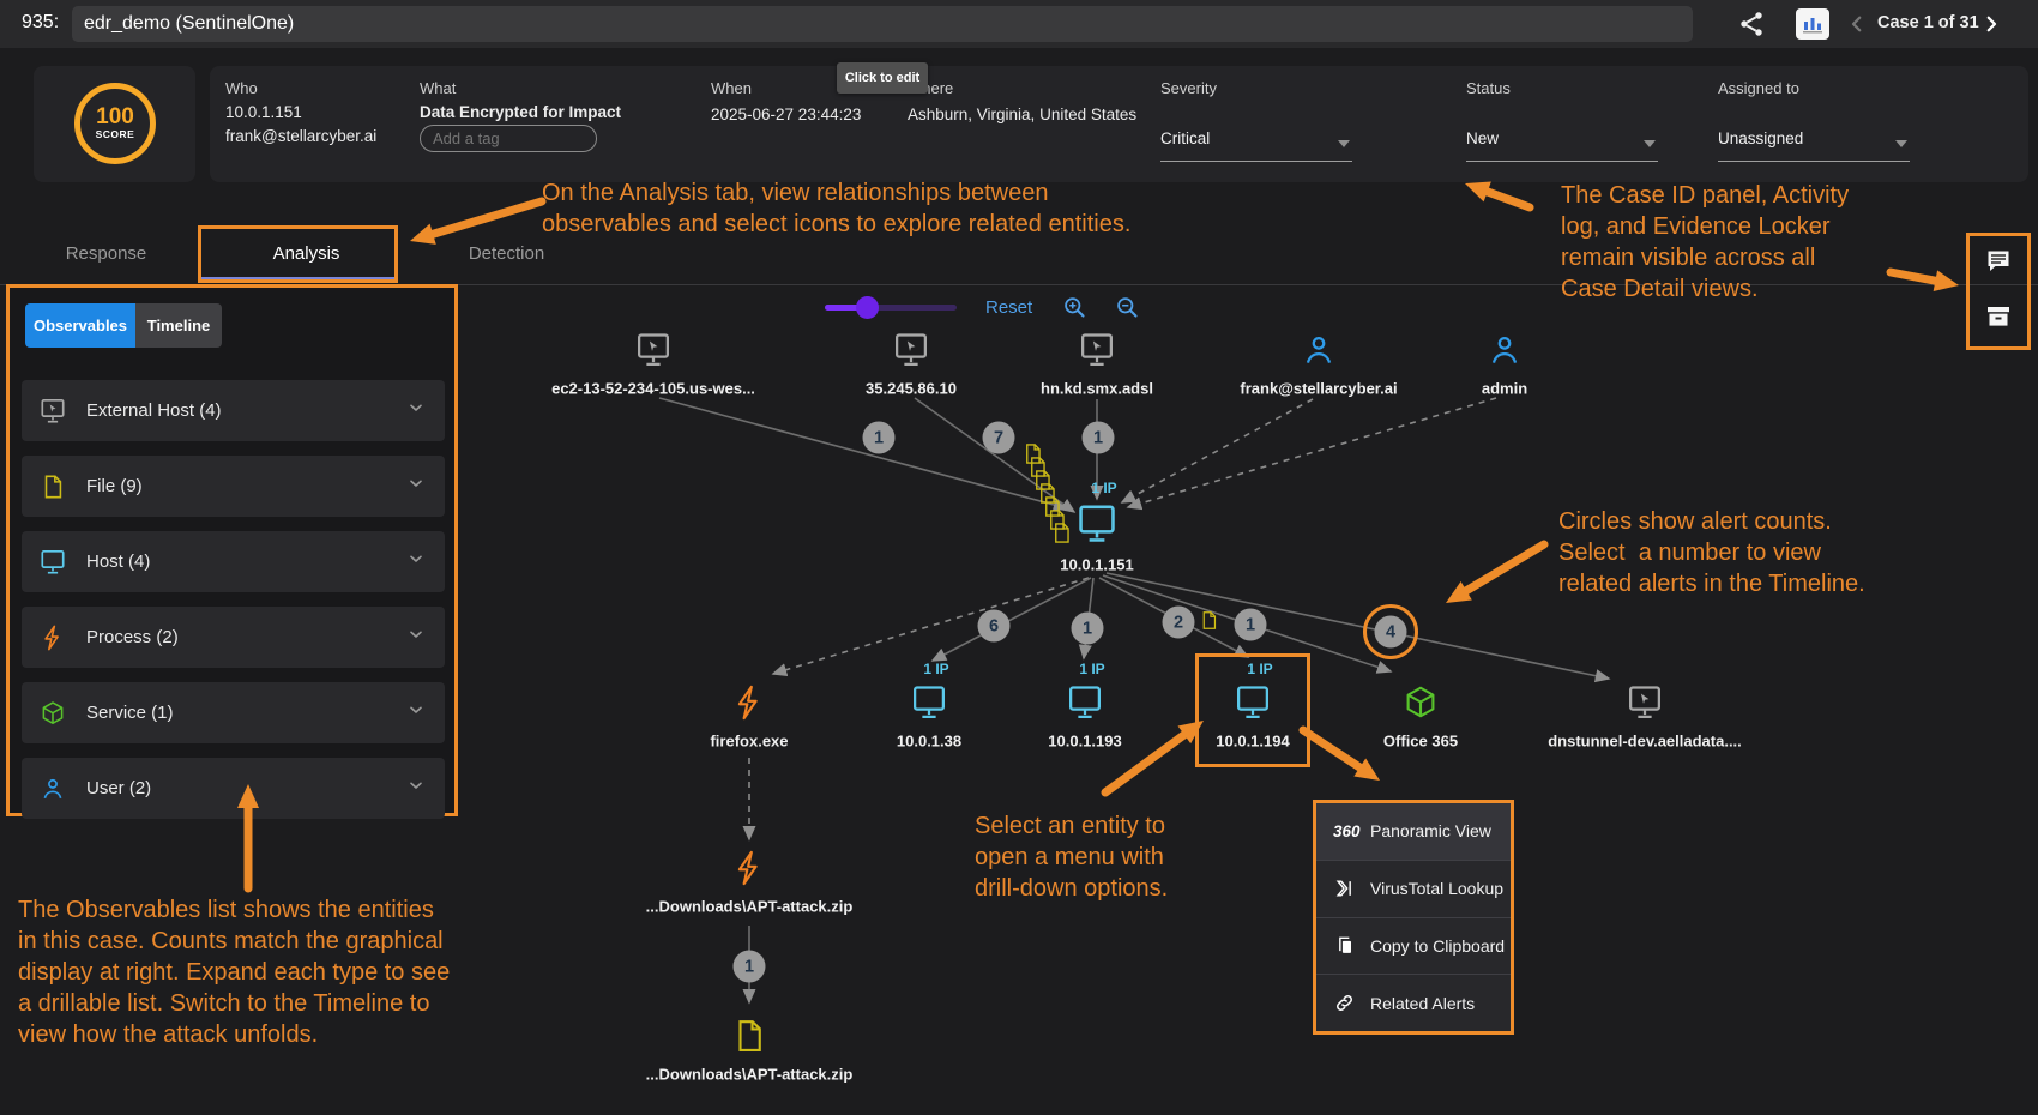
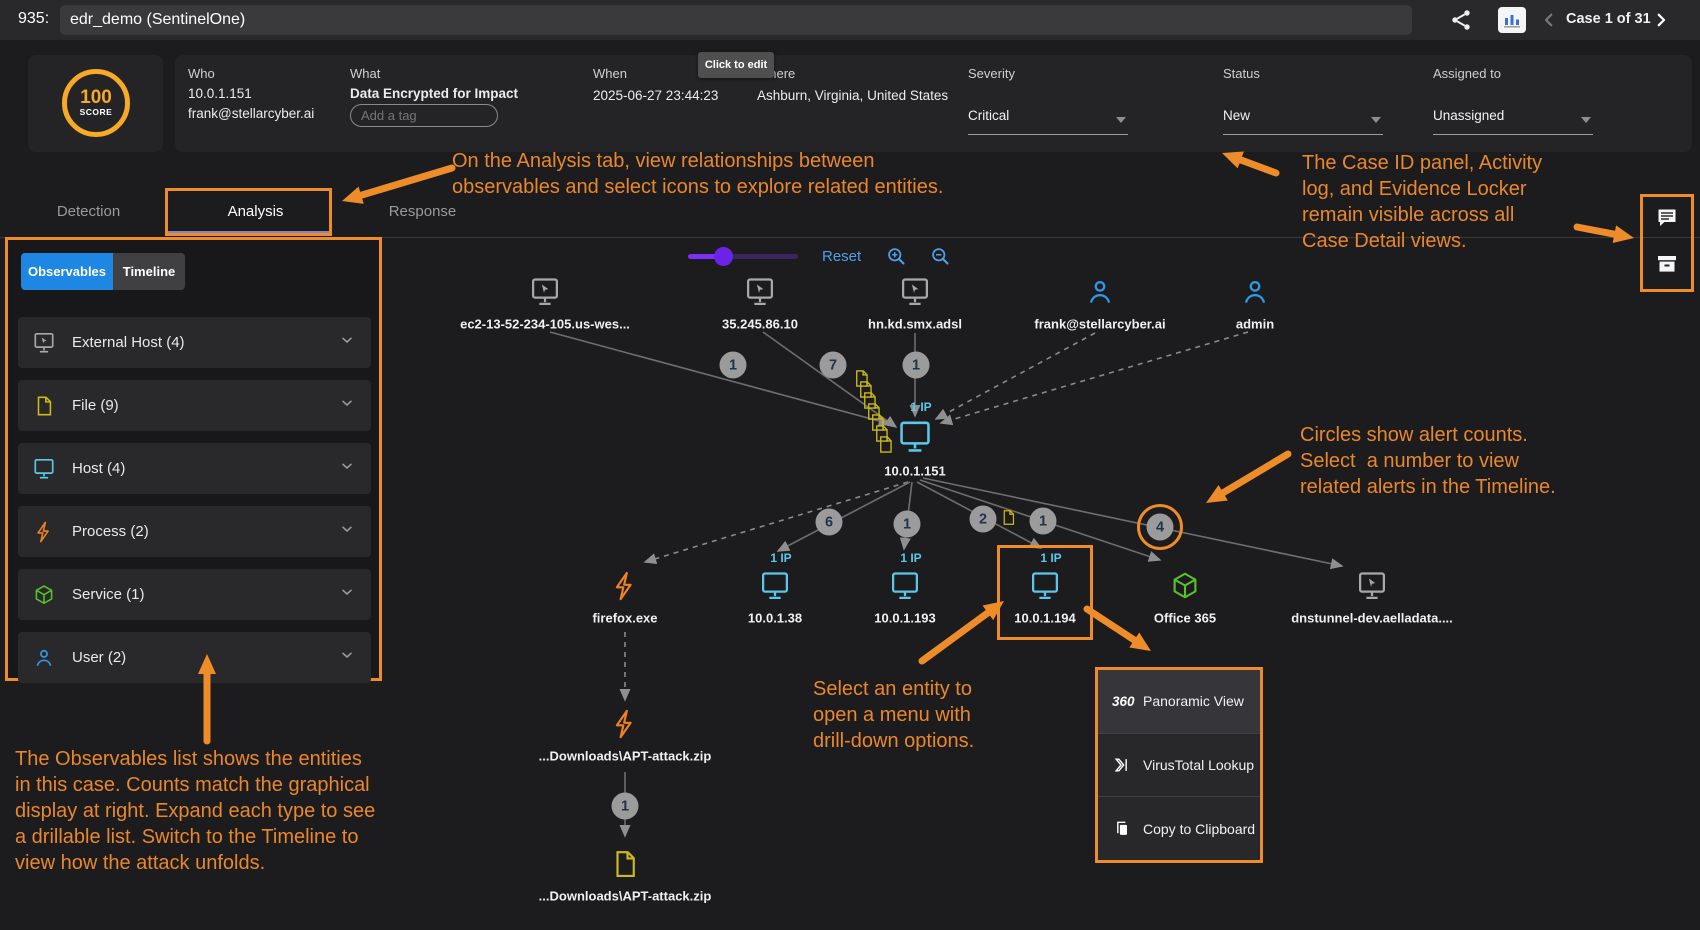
  935:
  edr_demo (SentinelOne)
  Case 1 of 31
  100
  SCORE
  Who
  10.0.1.151
  frank@stellarcyber.ai
  What
  Data Encrypted for Impact
  Add a tag
  When
  2025-06-27 23:44:23
  Ashburn, Virginia, United States
  Click to edit
  Severity
  Critical
  Status
  New
  Assigned to
  Unassigned
- Response
+ Detection
  Analysis
- Detection
+ Response
  Observables
  Timeline
  External Host (4)
  File (9)
  Host (4)
  Process (2)
  Service (1)
  User (2)
  Reset
  ec2-13-52-234-105.us-wes...
  35.245.86.10
  hn.kd.smx.adsl
  frank@stellarcyber.ai
  admin
  10.0.1.151
  1 IP
  firefox.exe
  10.0.1.38
  1 IP
  10.0.1.193
  1 IP
  10.0.1.194
  1 IP
  Office 365
  dnstunnel-dev.aelladata....
  ...Downloads\APT-attack.zip
  ...Downloads\APT-attack.zip
  1
  7
  1
  6
  1
  2
  1
  4
  1
  360
  Panoramic View
  VirusTotal Lookup
  Copy to Clipboard
- Related Alerts
  On the Analysis tab, view relationships between
  observables and select icons to explore related entities.
  The Case ID panel, Activity
  log, and Evidence Locker
  remain visible across all
  Case Detail views.
  Circles show alert counts.
  Select a number to view
  related alerts in the Timeline.
  Select an entity to
  open a menu with
  drill-down options.
  The Observables list shows the entities
  in this case. Counts match the graphical
  display at right. Expand each type to see
  a drillable list. Switch to the Timeline to
  view how the attack unfolds.
